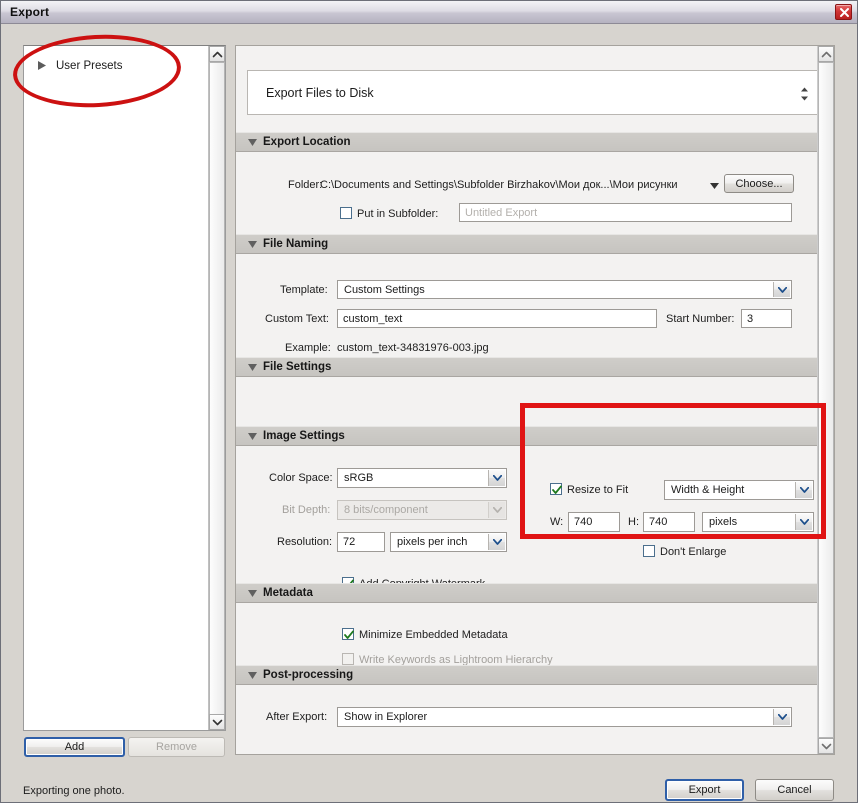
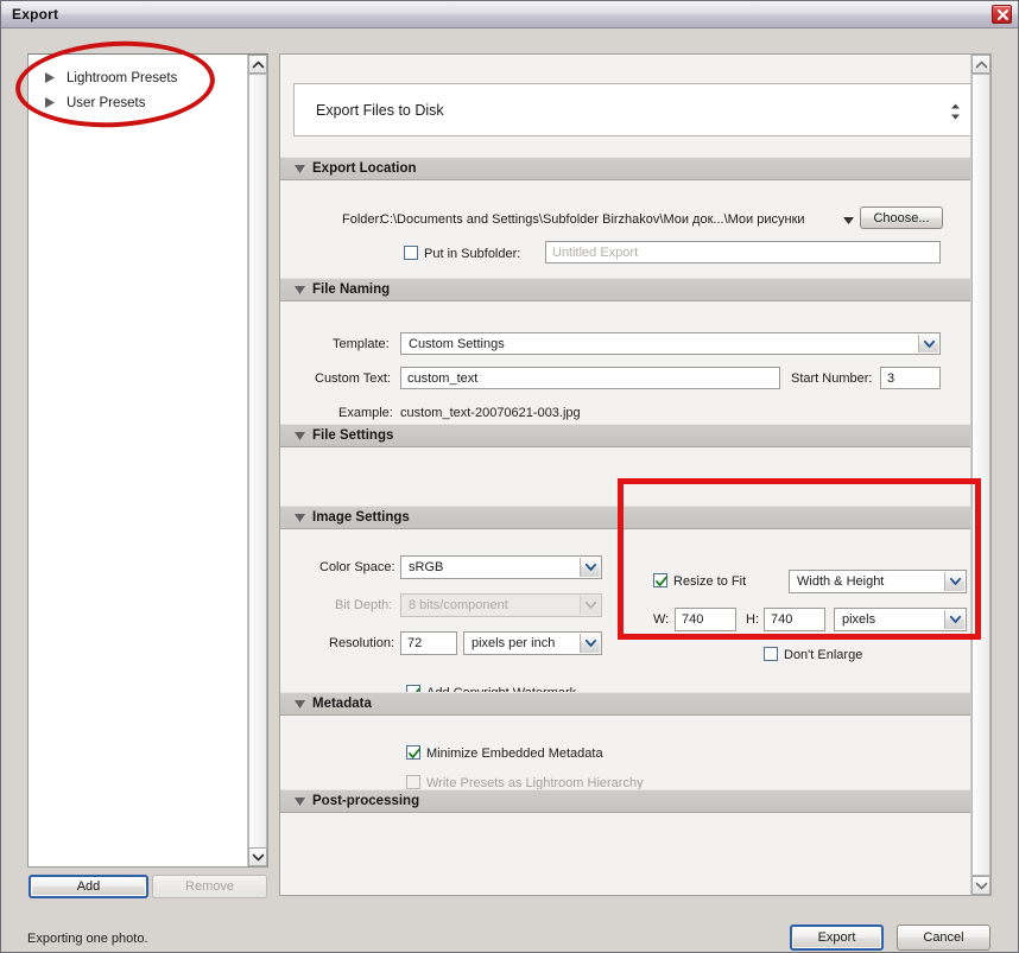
  Export
+ Lightroom Presets
  User Presets
  Add
  Remove
  Export Files to Disk
  Export Location
  Folder:
  C:\Documents and Settings\Subfolder Birzhakov\Мои док...\Мои рисунки
  Choose...
  Put in Subfolder:
  Untitled Export
  File Naming
  Template:
  Custom Settings
  Custom Text:
  custom_text
  Start Number:
  3
  Example:
- custom_text-34831976-003.jpg
+ custom_text-20070621-003.jpg
  File Settings
  Image Settings
  Color Space:
  sRGB
  Bit Depth:
  8 bits/component
  Resolution:
  72
  pixels per inch
  Resize to Fit
  Width & Height
  W:
  740
  H:
  740
  pixels
  Don't Enlarge
  Metadata
  Minimize Embedded Metadata
- Write Keywords as Lightroom Hierarchy
+ Write Presets as Lightroom Hierarchy
  Post-processing
- After Export:
- Show in Explorer
  Exporting one photo.
  Export
  Cancel
